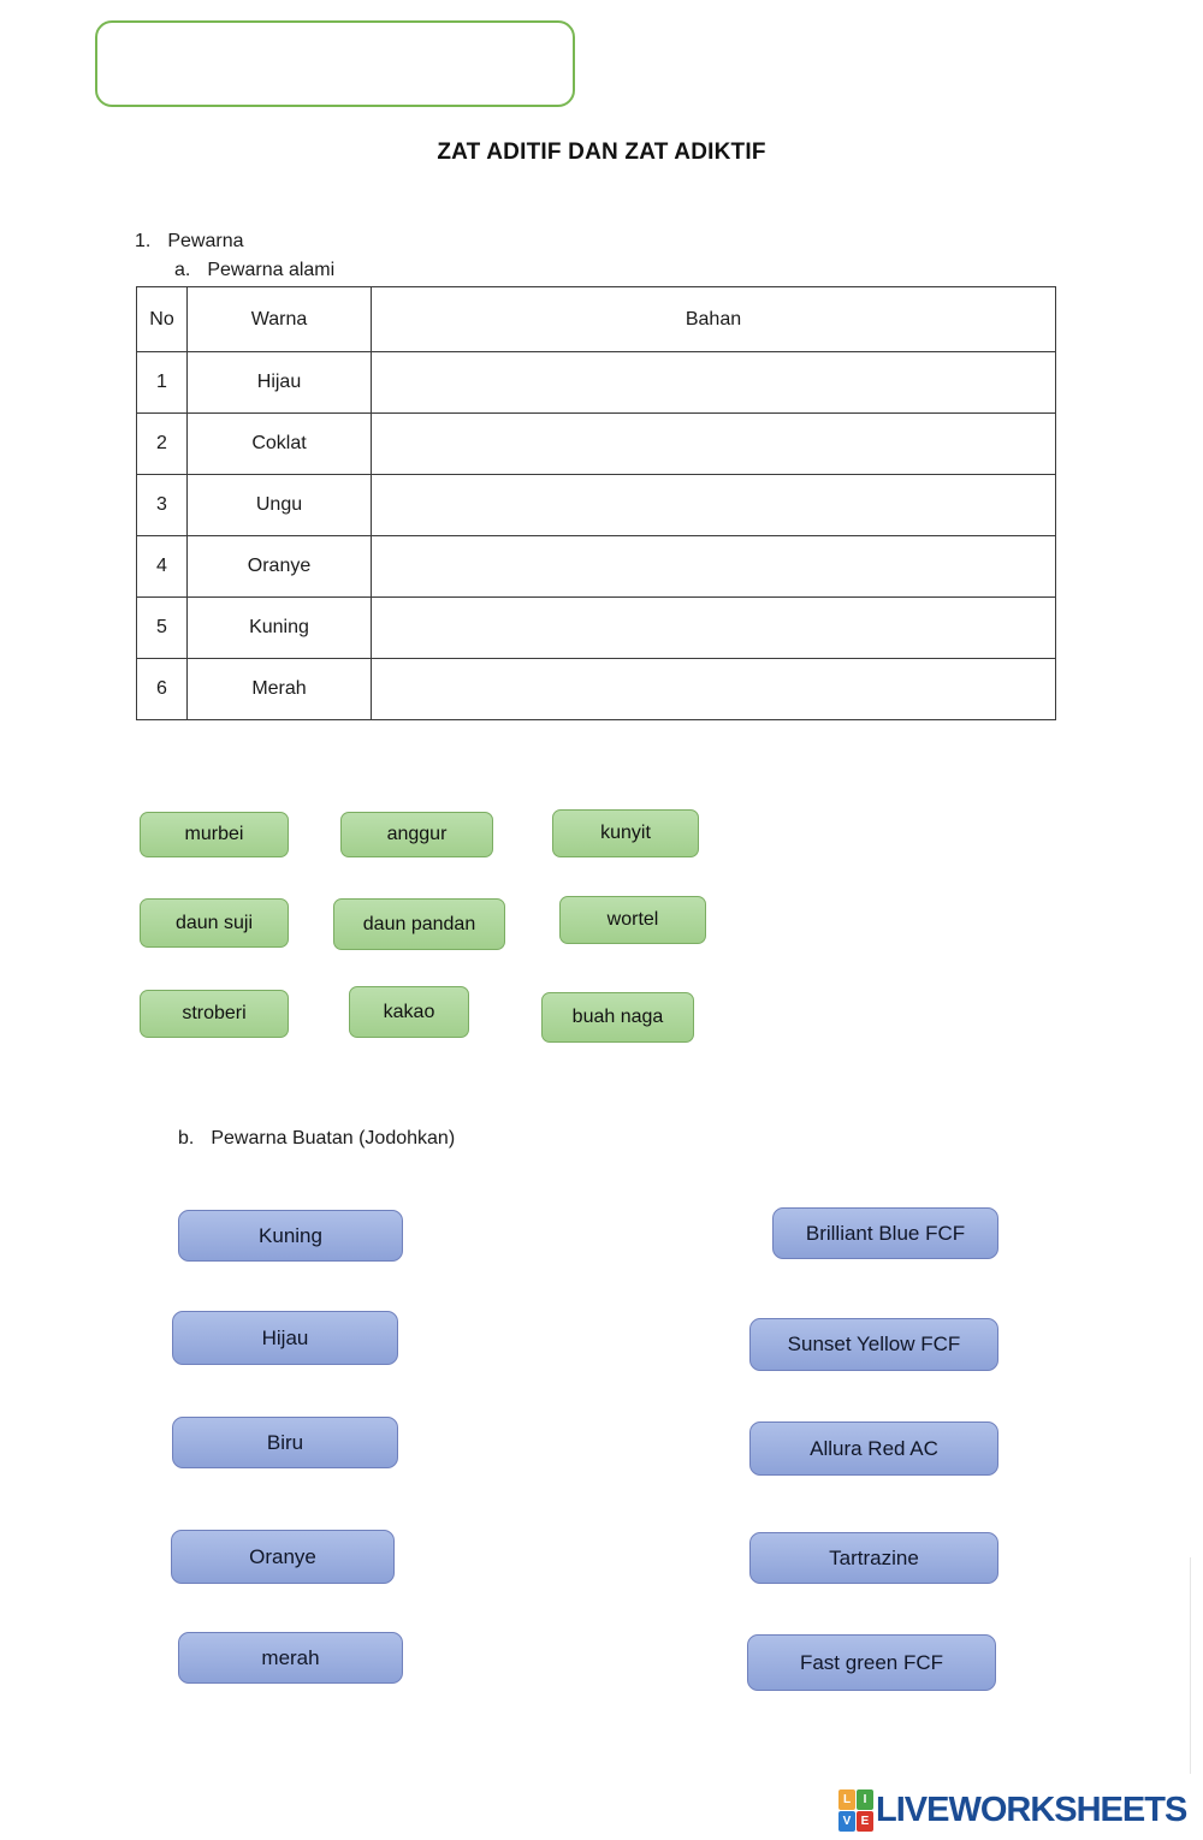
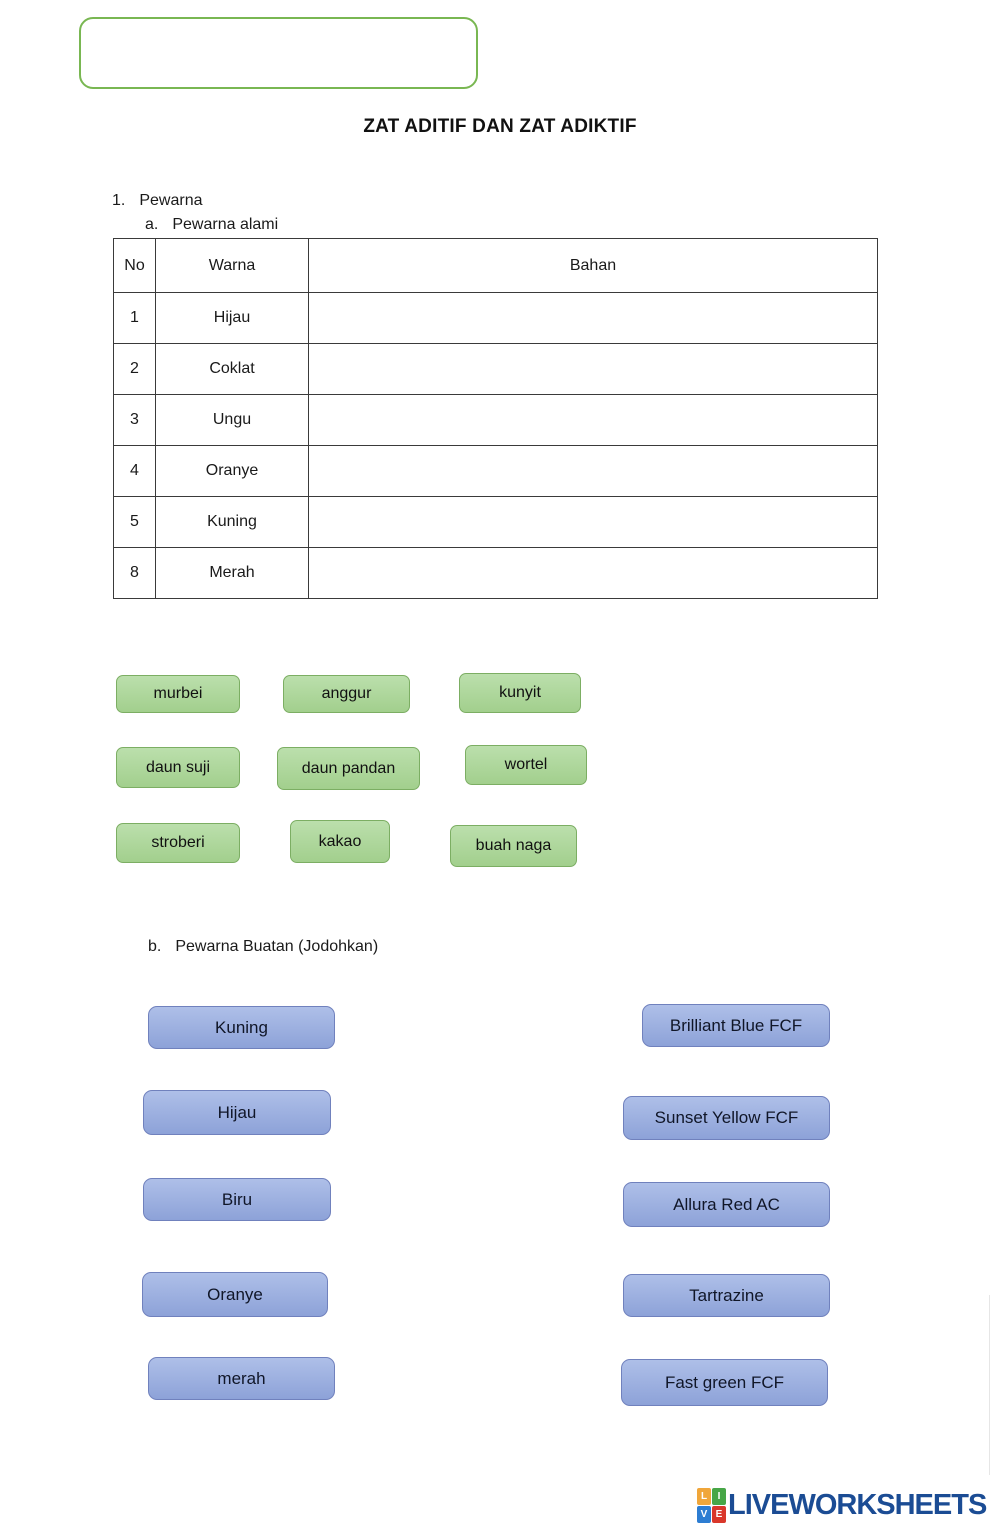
  ZAT ADITIF DAN ZAT ADIKTIF
  1.
  Pewarna
  a.
  Pewarna alami
  No	Warna	Bahan
  1	Hijau
  2	Coklat
  3	Ungu
  4	Oranye
  5	Kuning
- 6	Merah
+ 8	Merah
  murbei
  anggur
  kunyit
  daun suji
  daun pandan
  wortel
  stroberi
  kakao
  buah naga
  b.
  Pewarna Buatan (Jodohkan)
  Kuning
  Hijau
  Biru
  Oranye
  merah
  Brilliant Blue FCF
  Sunset Yellow FCF
  Allura Red AC
  Tartrazine
  Fast green FCF
  L
  I
  V
  E
  LIVEWORKSHEETS
